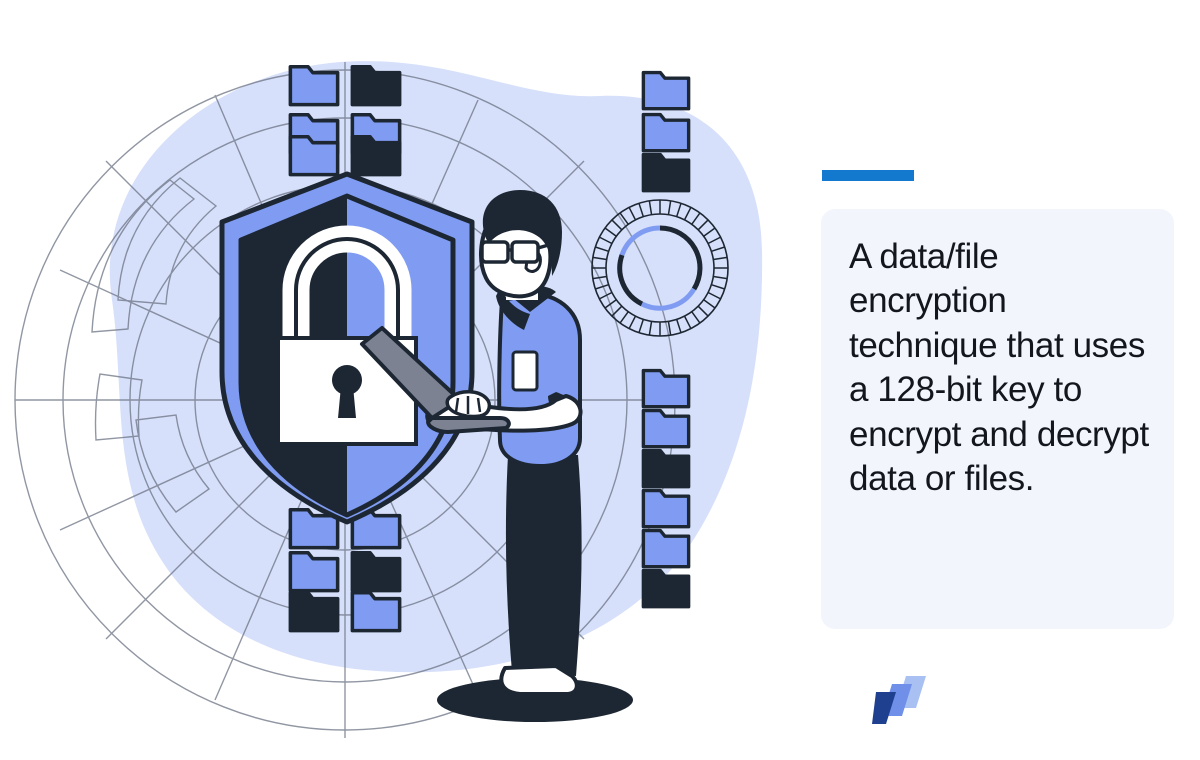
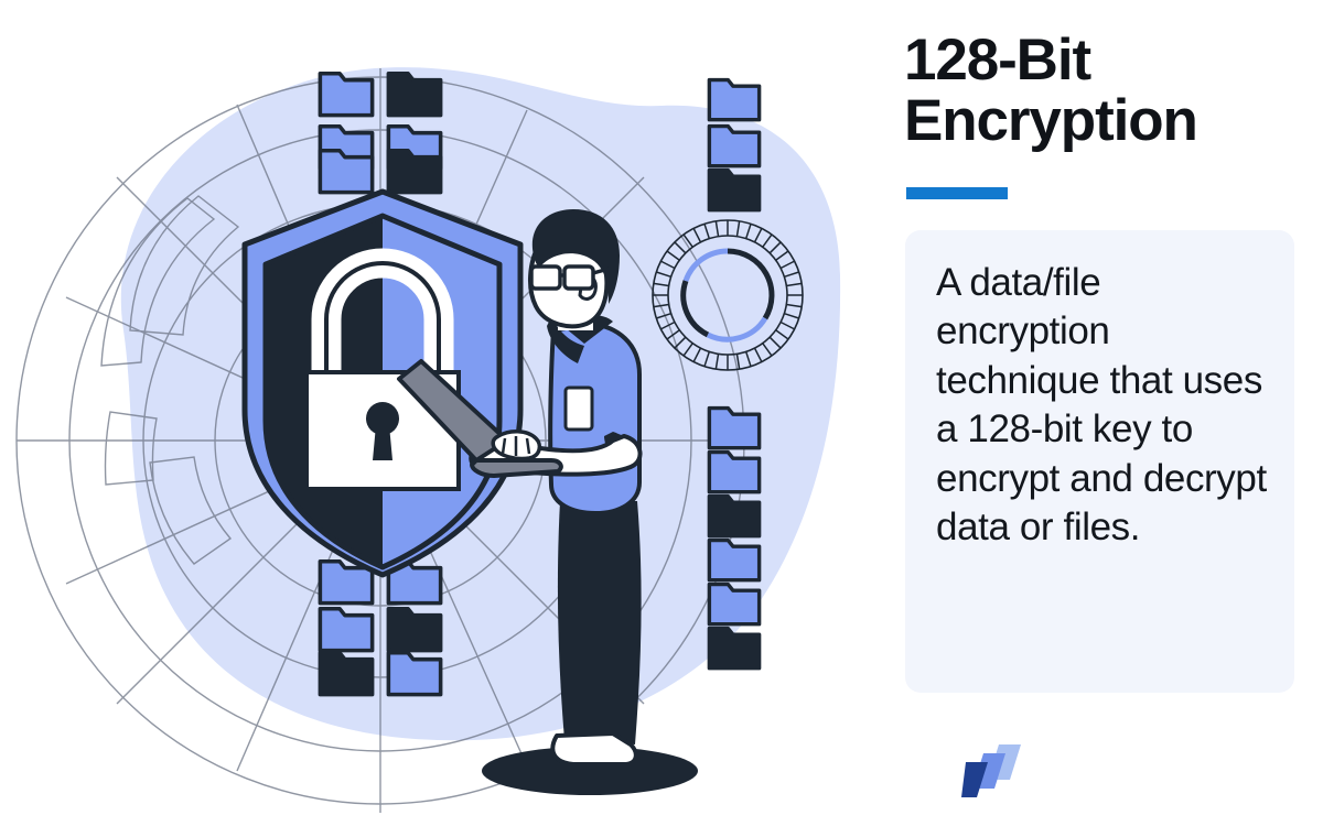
+ 128-Bit Encryption
  A data/file encryption technique that uses a 128-bit key to encrypt and decrypt data or files.
